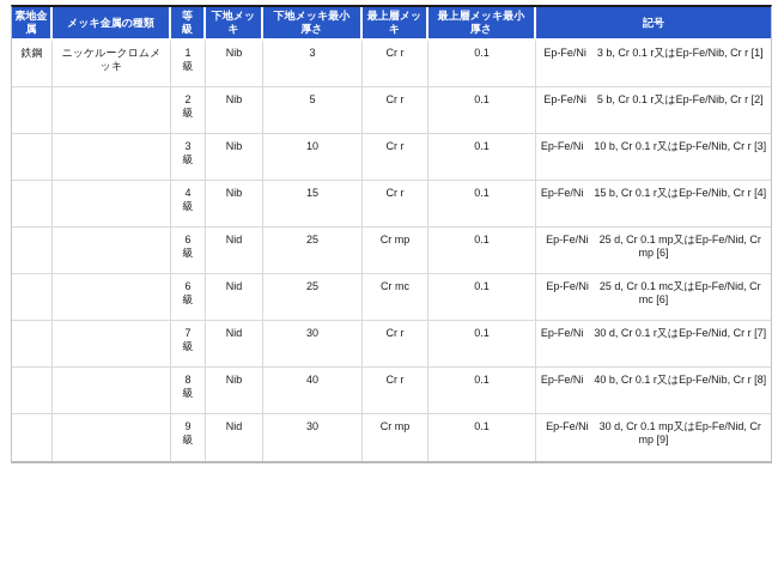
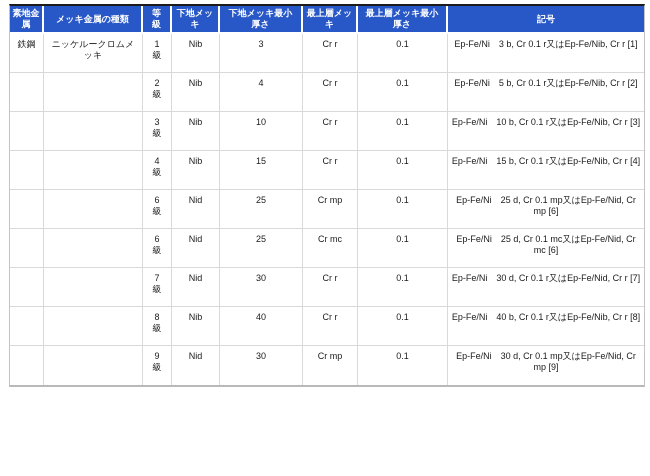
  素地金 属	メッキ金属の種類	等 級	下地メッ キ	下地メッキ最小 厚さ	最上層メッ キ	最上層メッキ最小 厚さ	記号
  鉄鋼	ニッケルークロムメ ッキ	1 級	Nib	3	Cr r	0.1	Ep-Fe/Ni 3 b, Cr 0.1 r又はEp-Fe/Nib, Cr r [1]
- 		2 級	Nib	5	Cr r	0.1	Ep-Fe/Ni 5 b, Cr 0.1 r又はEp-Fe/Nib, Cr r [2]
+ 		2 級	Nib	4	Cr r	0.1	Ep-Fe/Ni 5 b, Cr 0.1 r又はEp-Fe/Nib, Cr r [2]
  		3 級	Nib	10	Cr r	0.1	Ep-Fe/Ni 10 b, Cr 0.1 r又はEp-Fe/Nib, Cr r [3]
  		4 級	Nib	15	Cr r	0.1	Ep-Fe/Ni 15 b, Cr 0.1 r又はEp-Fe/Nib, Cr r [4]
  		6 級	Nid	25	Cr mp	0.1	Ep-Fe/Ni 25 d, Cr 0.1 mp又はEp-Fe/Nid, Cr mp [6]
  		6 級	Nid	25	Cr mc	0.1	Ep-Fe/Ni 25 d, Cr 0.1 mc又はEp-Fe/Nid, Cr mc [6]
  		7 級	Nid	30	Cr r	0.1	Ep-Fe/Ni 30 d, Cr 0.1 r又はEp-Fe/Nid, Cr r [7]
  		8 級	Nib	40	Cr r	0.1	Ep-Fe/Ni 40 b, Cr 0.1 r又はEp-Fe/Nib, Cr r [8]
  		9 級	Nid	30	Cr mp	0.1	Ep-Fe/Ni 30 d, Cr 0.1 mp又はEp-Fe/Nid, Cr mp [9]
